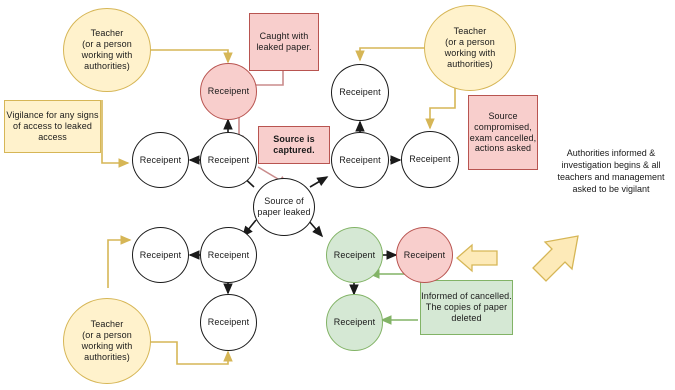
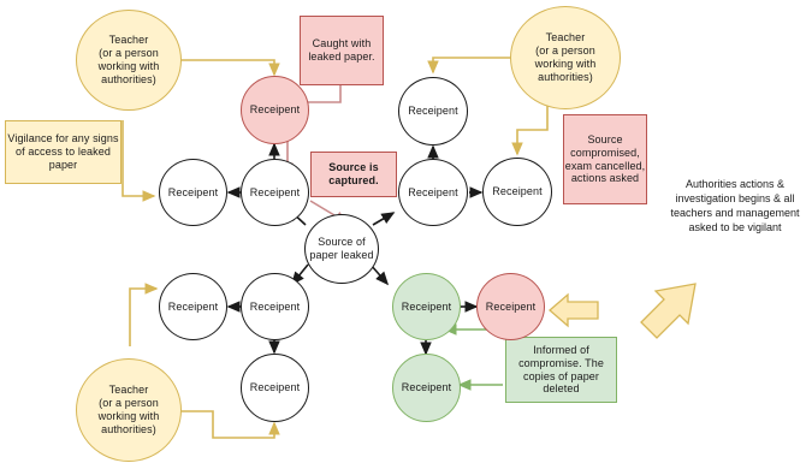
  Teacher
  (or a person
  working with
  authorities)
  Teacher
  (or a person
  working with
  authorities)
  Teacher
  (or a person
  working with
  authorities)
- Vigilance for any signs of access to leaked access
+ Vigilance for any signs of access to leaked paper
  Caught with leaked paper.
  Source is captured.
  Source compromised, exam cancelled, actions asked
- Informed of cancelled. The copies of paper deleted
+ Informed of compromise. The copies of paper deleted
- Authorities informed & investigation begins & all teachers and management asked to be vigilant
+ Authorities actions & investigation begins & all teachers and management asked to be vigilant
  Source of
  paper leaked
  Receipent
  Receipent
  Receipent
  Receipent
  Receipent
  Receipent
  Receipent
  Receipent
  Receipent
  Receipent
  Receipent
  Receipent
